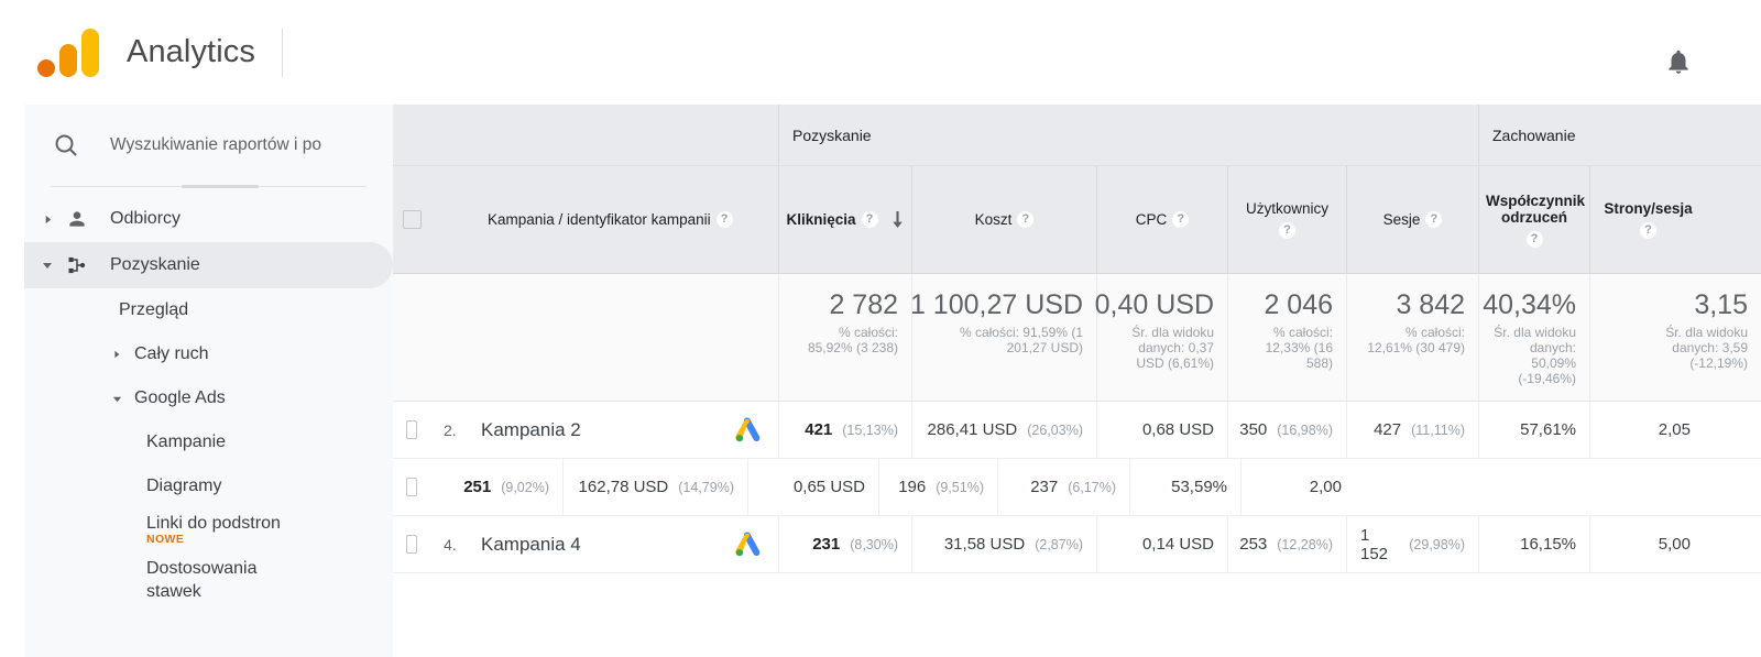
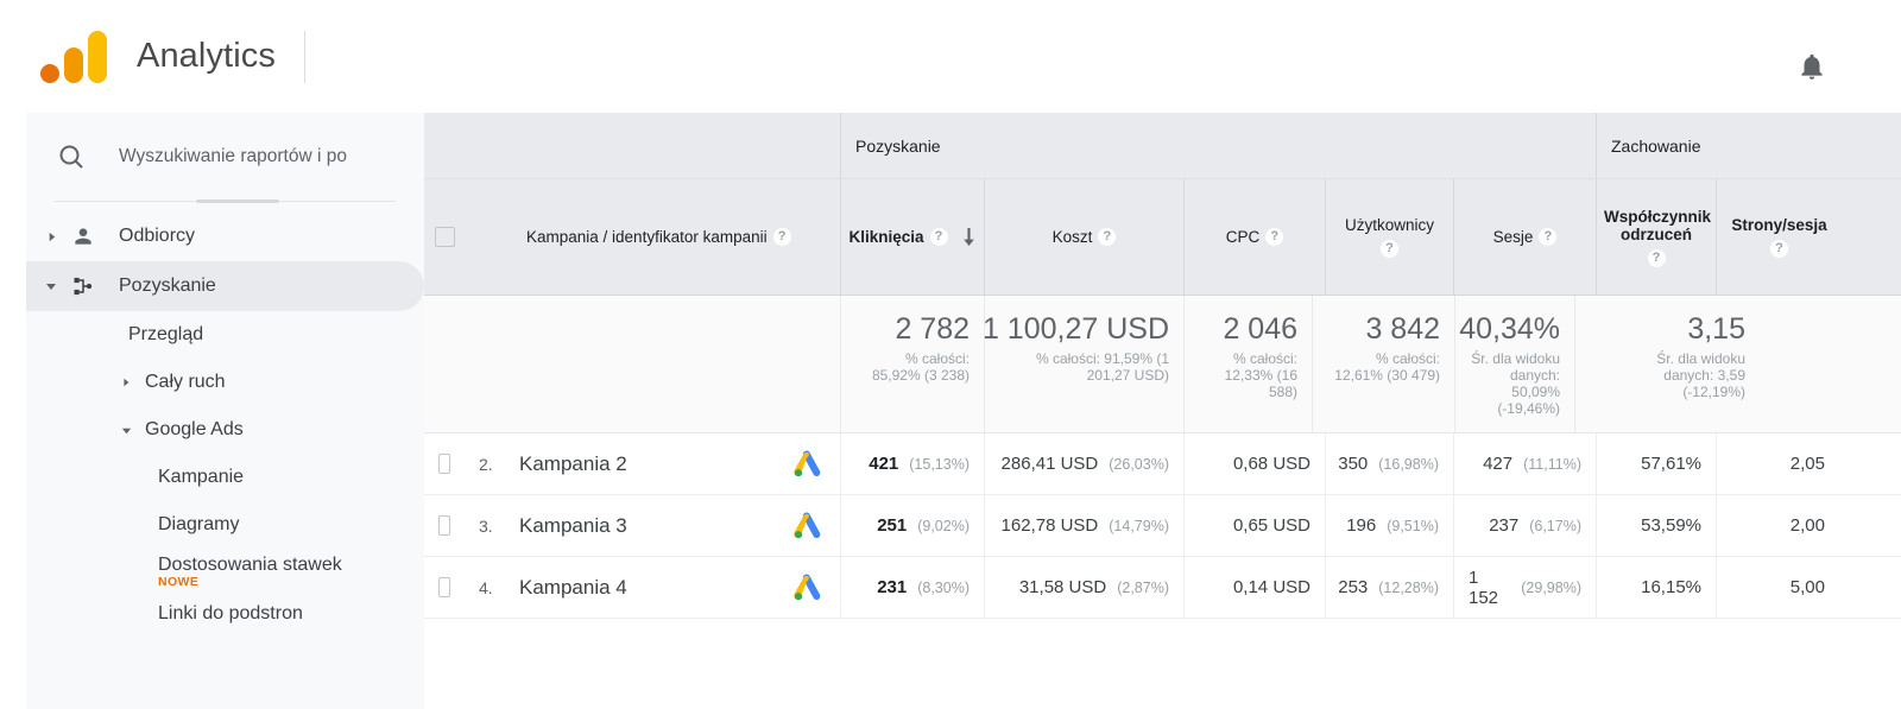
  Analytics
  Wyszukiwanie raportów i po
  Odbiorcy
  Pozyskanie
  Przegląd
  Cały ruch
  Google Ads
  Kampanie
  Diagramy
- Linki do podstron
+ Dostosowania stawek
  NOWE
- Dostosowania stawek
+ Linki do podstron
  Pozyskanie
  Zachowanie
  Kampania / identyfikator kampanii
  ?
  Kliknięcia
  ?
  Koszt
  ?
  CPC
  ?
  Użytkownicy
  ?
  Sesje
  ?
  Współczynnik odrzuceń
  ?
  Strony/sesja
  ?
  2 782
  % całości: 85,92% (3 238)
  1 100,27 USD
  % całości: 91,59% (1 201,27 USD)
- 0,40 USD
- Śr. dla widoku danych: 0,37 USD (6,61%)
  2 046
  % całości: 12,33% (16 588)
  3 842
  % całości: 12,61% (30 479)
  40,34%
  Śr. dla widoku danych: 50,09% (-19,46%)
  3,15
  Śr. dla widoku danych: 3,59 (-12,19%)
  2.
  Kampania 2
  421
  (15,13%)
  286,41 USD
  (26,03%)
  0,68 USD
  350
  (16,98%)
  427
  (11,11%)
  57,61%
  2,05
+ 3.
+ Kampania 3
  251
  (9,02%)
  162,78 USD
  (14,79%)
  0,65 USD
  196
  (9,51%)
  237
  (6,17%)
  53,59%
  2,00
  4.
  Kampania 4
  231
  (8,30%)
  31,58 USD
  (2,87%)
  0,14 USD
  253
  (12,28%)
  1 152
  (29,98%)
  16,15%
  5,00
